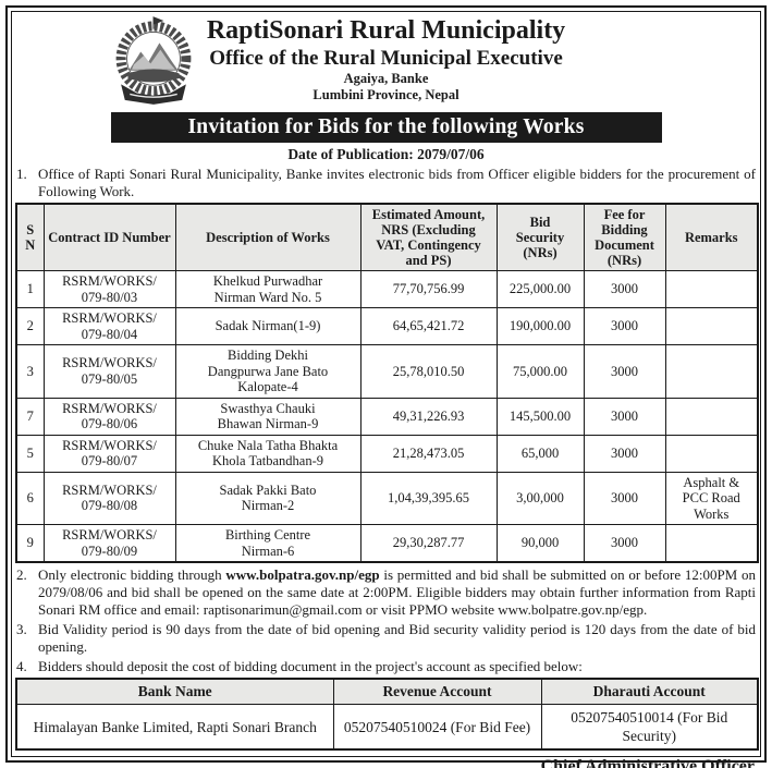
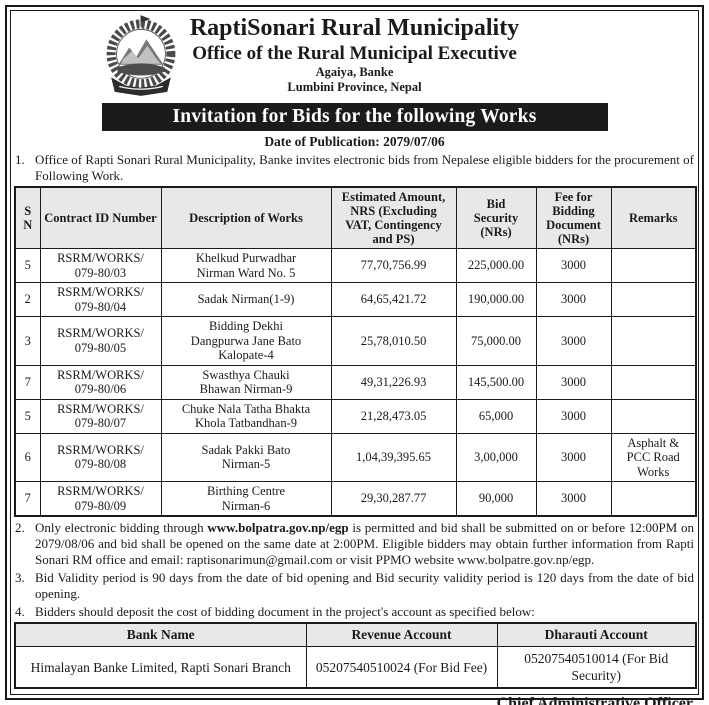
  RaptiSonari Rural Municipality
  Office of the Rural Municipal Executive
  Agaiya, Banke
  Lumbini Province, Nepal
  Invitation for Bids for the following Works
  Date of Publication: 2079/07/06
  1.
- Office of Rapti Sonari Rural Municipality, Banke invites electronic bids from Officer eligible bidders for the procurement of Following Work.
+ Office of Rapti Sonari Rural Municipality, Banke invites electronic bids from Nepalese eligible bidders for the procurement of Following Work.
  S N	Contract ID Number	Description of Works	Estimated Amount, NRS (Excluding VAT, Contingency and PS)	Bid Security (NRs)	Fee for Bidding Document (NRs)	Remarks
- 1	RSRM/WORKS/ 079-80/03	Khelkud Purwadhar Nirman Ward No. 5	77,70,756.99	225,000.00	3000
+ 5	RSRM/WORKS/ 079-80/03	Khelkud Purwadhar Nirman Ward No. 5	77,70,756.99	225,000.00	3000
  2	RSRM/WORKS/ 079-80/04	Sadak Nirman(1-9)	64,65,421.72	190,000.00	3000
  3	RSRM/WORKS/ 079-80/05	Bidding Dekhi Dangpurwa Jane Bato Kalopate-4	25,78,010.50	75,000.00	3000
  7	RSRM/WORKS/ 079-80/06	Swasthya Chauki Bhawan Nirman-9	49,31,226.93	145,500.00	3000
  5	RSRM/WORKS/ 079-80/07	Chuke Nala Tatha Bhakta Khola Tatbandhan-9	21,28,473.05	65,000	3000
- 6	RSRM/WORKS/ 079-80/08	Sadak Pakki Bato Nirman-2	1,04,39,395.65	3,00,000	3000	Asphalt & PCC Road Works
+ 6	RSRM/WORKS/ 079-80/08	Sadak Pakki Bato Nirman-5	1,04,39,395.65	3,00,000	3000	Asphalt & PCC Road Works
- 9	RSRM/WORKS/ 079-80/09	Birthing Centre Nirman-6	29,30,287.77	90,000	3000
+ 7	RSRM/WORKS/ 079-80/09	Birthing Centre Nirman-6	29,30,287.77	90,000	3000
  2.
  Only electronic bidding through www.bolpatra.gov.np/egp is permitted and bid shall be submitted on or before 12:00PM on 2079/08/06 and bid shall be opened on the same date at 2:00PM. Eligible bidders may obtain further information from Rapti Sonari RM office and email: raptisonarimun@gmail.com or visit PPMO website www.bolpatre.gov.np/egp.
  3.
  Bid Validity period is 90 days from the date of bid opening and Bid security validity period is 120 days from the date of bid opening.
  4.
  Bidders should deposit the cost of bidding document in the project's account as specified below:
  Bank Name	Revenue Account	Dharauti Account
  Himalayan Banke Limited, Rapti Sonari Branch	05207540510024 (For Bid Fee)	05207540510014 (For Bid Security)
  Chief Administrative Officer
